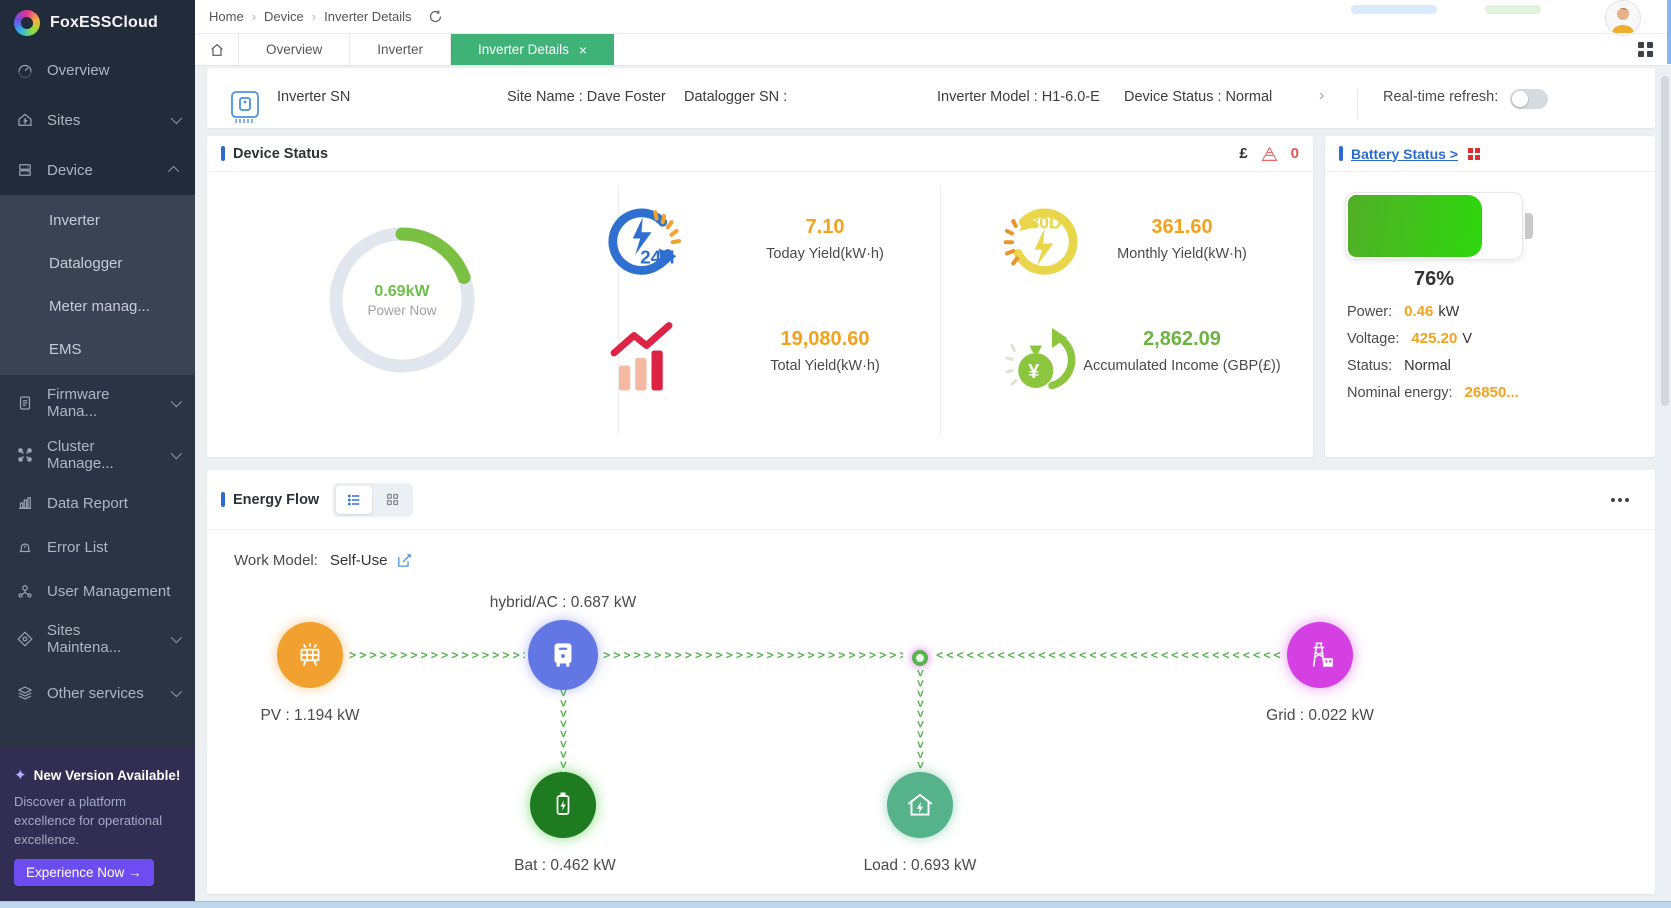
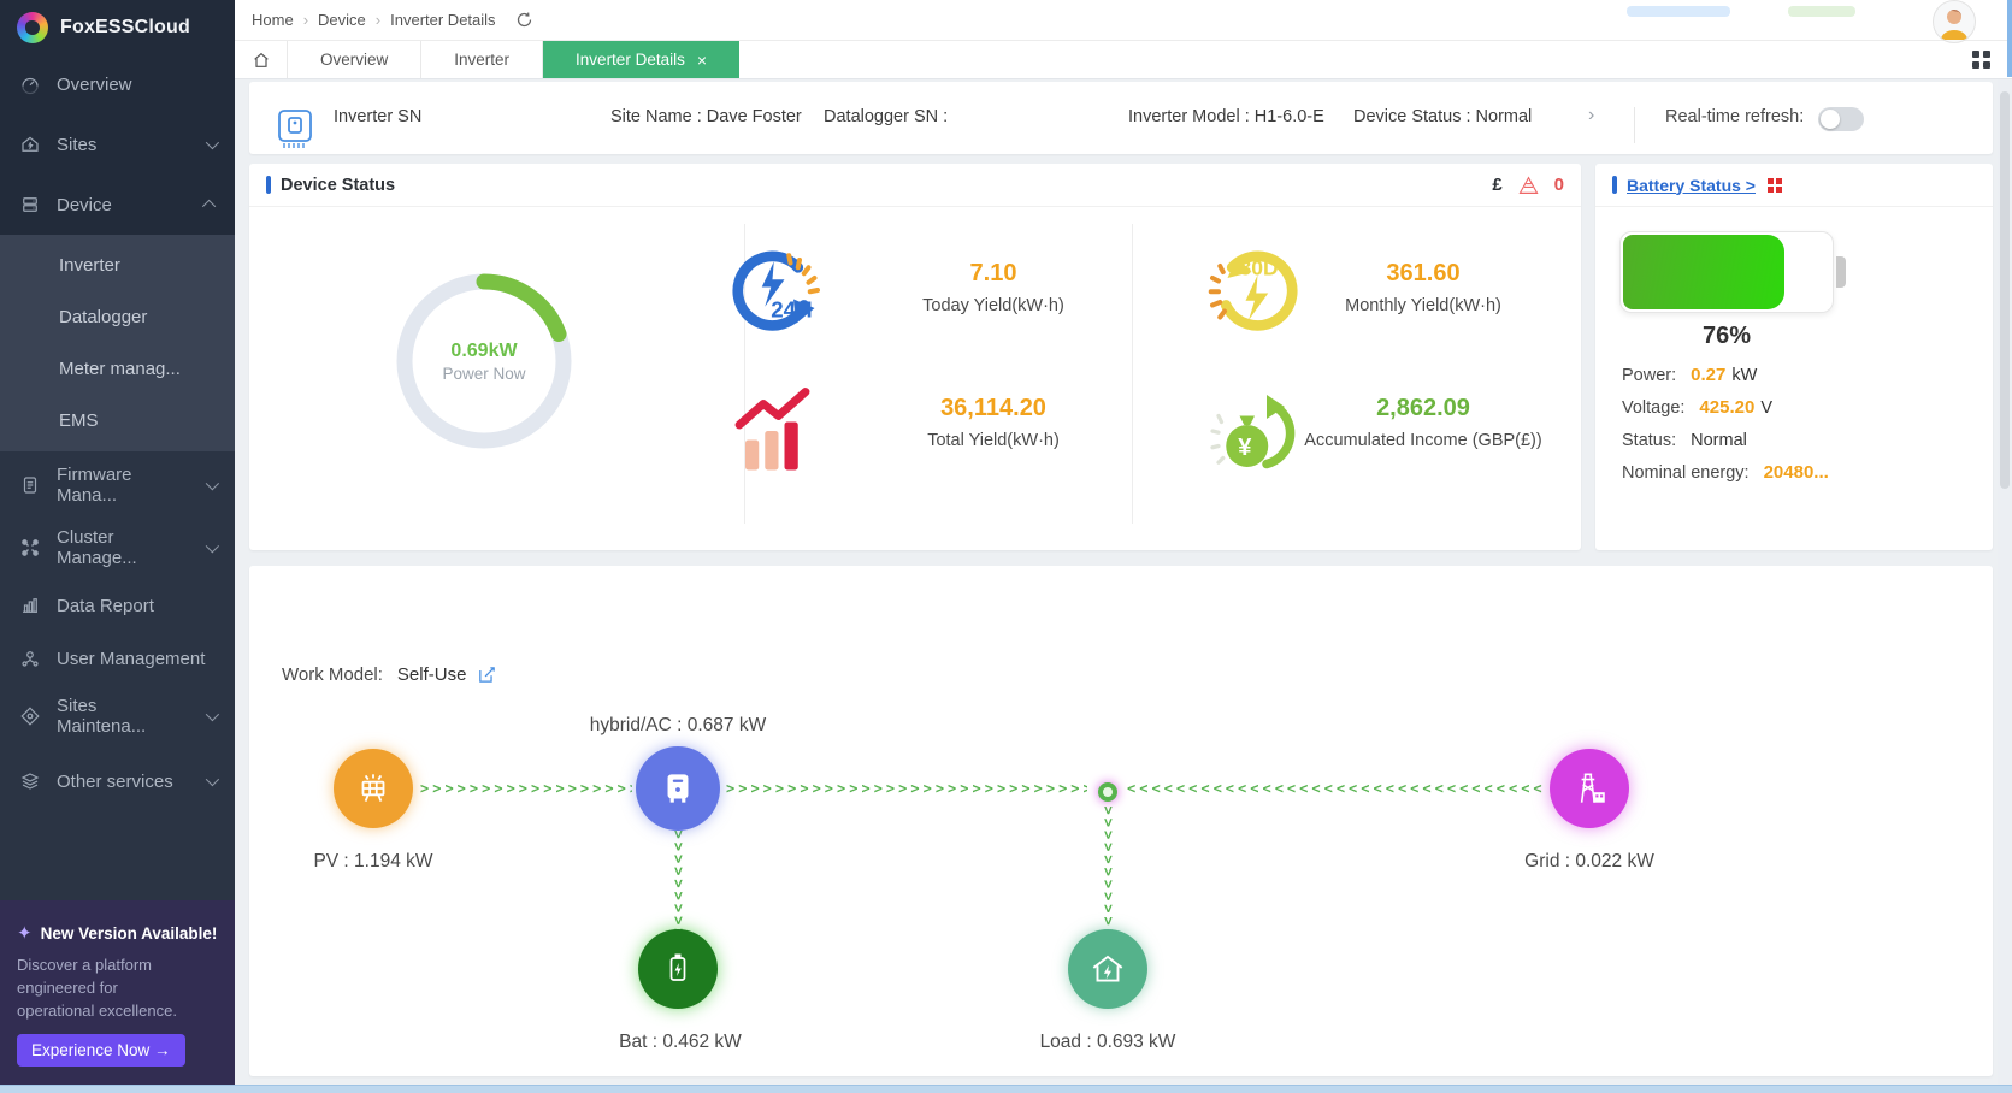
  FoxESSCloud
  Overview
  Sites
  Device
  Inverter
  Datalogger
  Meter manag...
  EMS
  Firmware Mana...
  Cluster Manage...
  Data Report
- Error List
  User Management
  Sites Maintena...
  Other services
  ✦
  New Version Available!
- Discover a platform excellence for operational excellence.
+ Discover a platform engineered for operational excellence.
  Experience Now →
  Home
  ›
  Device
  ›
  Inverter Details
  Overview
  Inverter
  Inverter Details
  ×
  Inverter SN
  Site Name : Dave Foster
  Datalogger SN :
  Inverter Model : H1-6.0-E
  Device Status : Normal
  ›
  Real-time refresh:
  Device Status
  £
  0
  0.69kW
  Power Now
  24H
  7.10
  Today Yield(kW·h)
- 19,080.60
+ 36,114.20
  Total Yield(kW·h)
  30D
  361.60
  Monthly Yield(kW·h)
  ¥
  2,862.09
  Accumulated Income (GBP(£))
  Battery Status >
  76%
  Power:
- 0.46
+ 0.27
  kW
  Voltage:
  425.20
  V
  Status:
  Normal
  Nominal energy:
- 26850...
+ 20480...
- Energy Flow
  Work Model:
  Self-Use
  hybrid/AC : 0.687 kW
  PV : 1.194 kW
  Grid : 0.022 kW
  Bat : 0.462 kW
  Load : 0.693 kW
  >>>>>>>>>>>>>>>>>
  >>>>>>>>>>>>>>>>>>>>>>>>>>>>>
  <<<<<<<<<<<<<<<<<<<<<<<<<<<<<<<<<<
